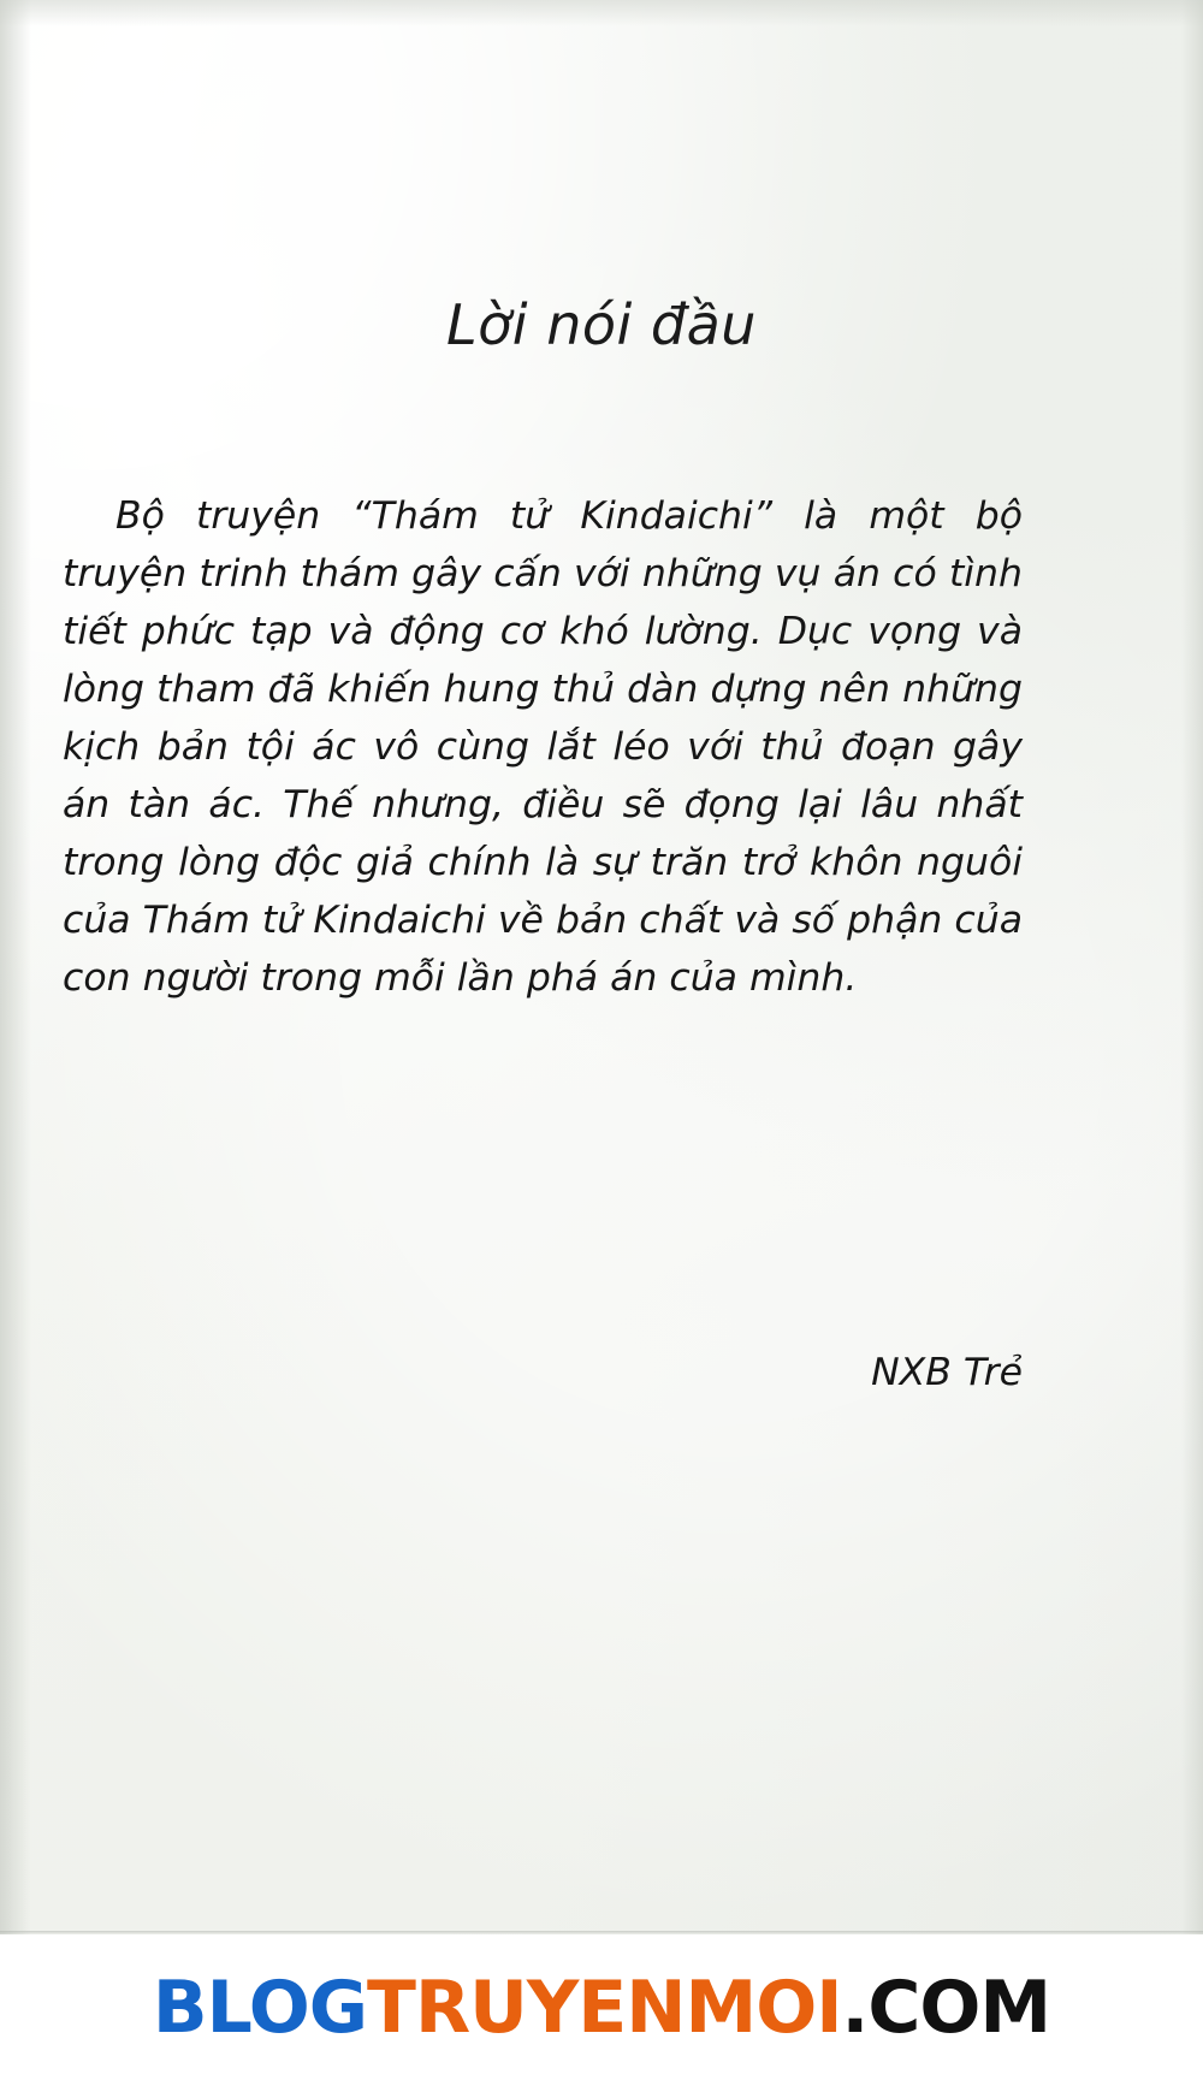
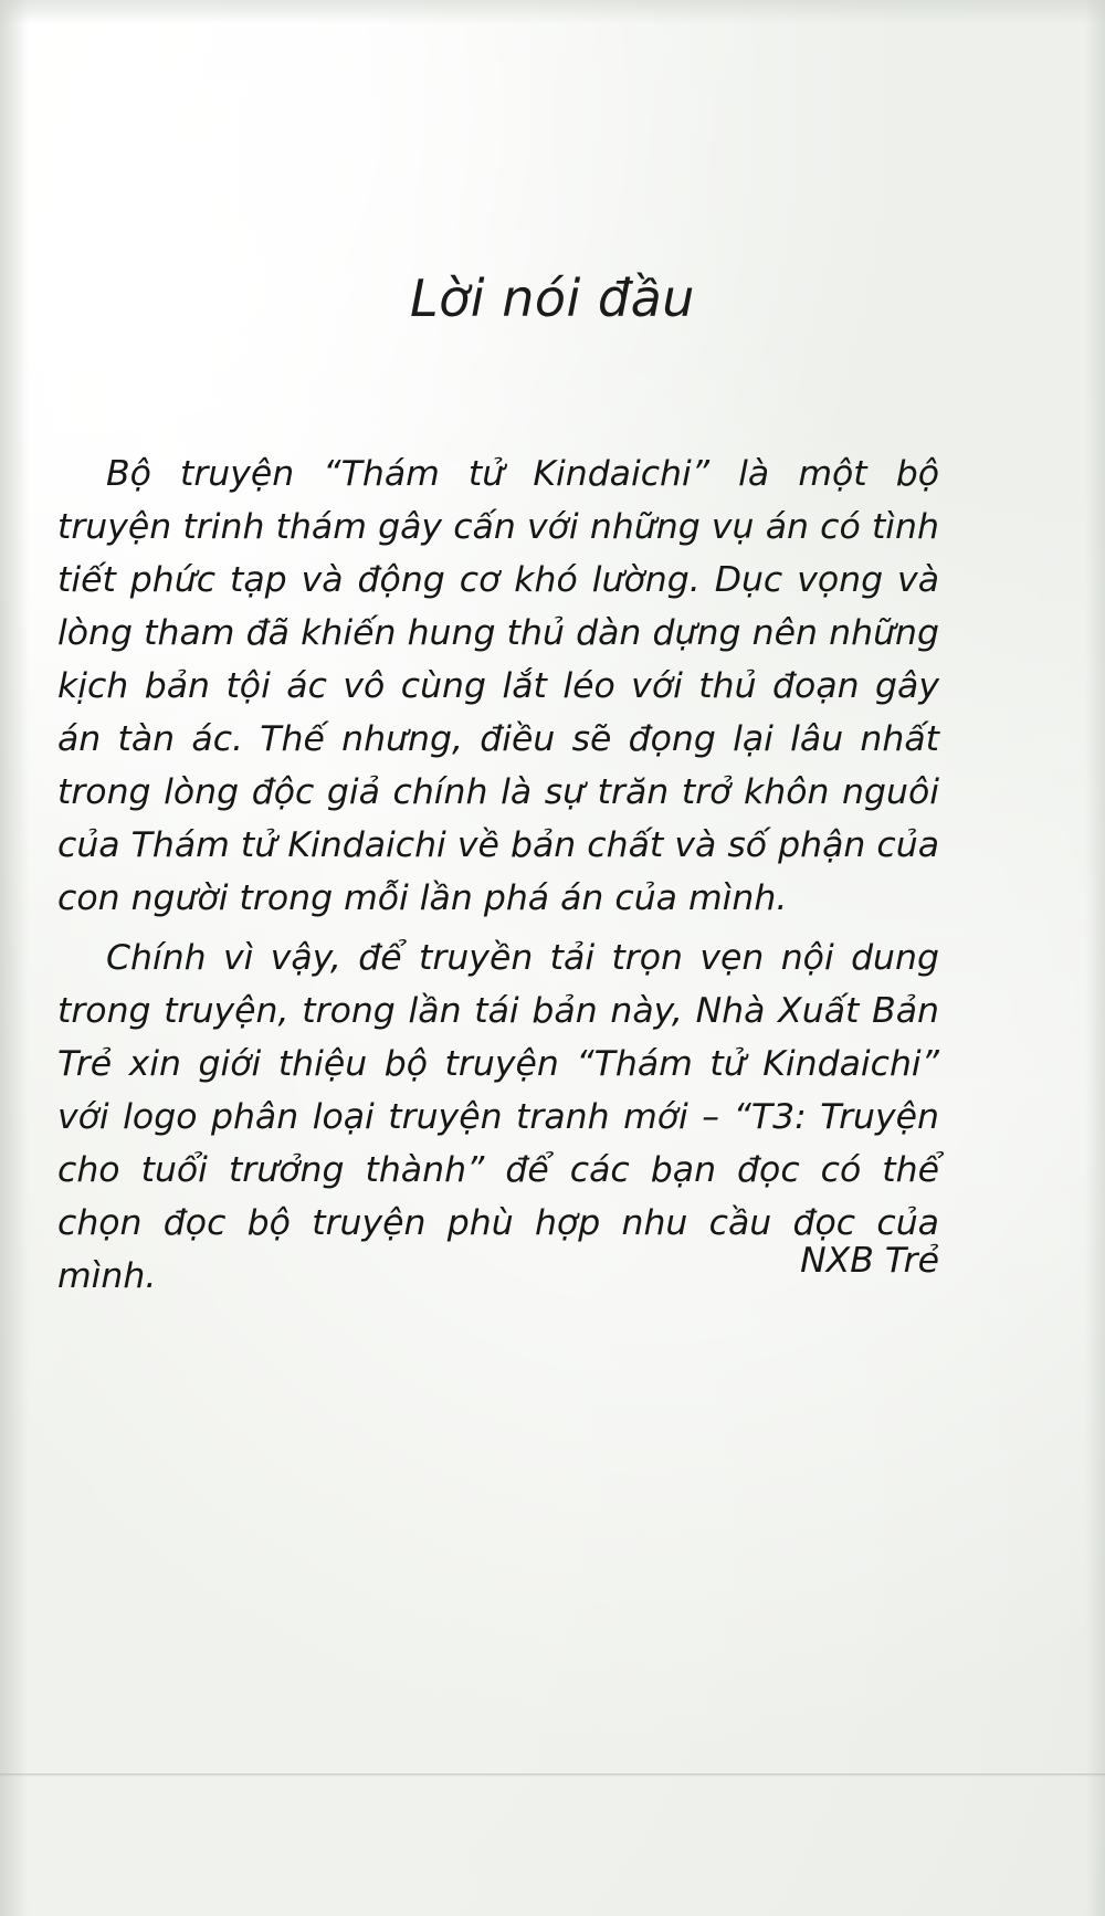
  Lời nói đầu
  Bộ truyện “Thám tử Kindaichi” là một bộ truyện trinh thám gây cấn với những vụ án có tình tiết phức tạp và động cơ khó lường. Dục vọng và lòng tham đã khiến hung thủ dàn dựng nên những kịch bản tội ác vô cùng lắt léo với thủ đoạn gây án tàn ác. Thế nhưng, điều sẽ đọng lại lâu nhất trong lòng độc giả chính là sự trăn trở khôn nguôi của Thám tử Kindaichi về bản chất và số phận của con người trong mỗi lần phá án của mình.
+ Chính vì vậy, để truyền tải trọn vẹn nội dung trong truyện, trong lần tái bản này, Nhà Xuất Bản Trẻ xin giới thiệu bộ truyện “Thám tử Kindaichi” với logo phân loại truyện tranh mới – “T3: Truyện cho tuổi trưởng thành” để các bạn đọc có thể chọn đọc bộ truyện phù hợp nhu cầu đọc của mình.
  NXB Trẻ
- BLOGTRUYENMOI.COM
